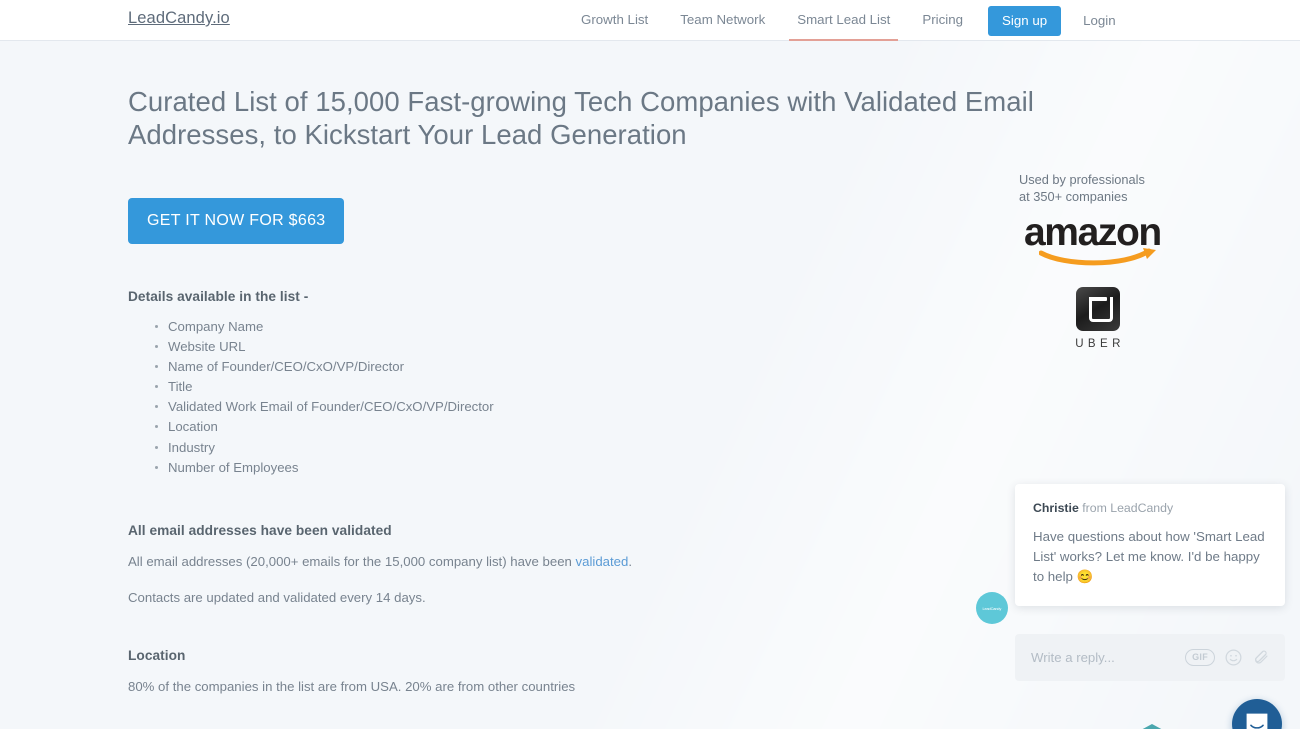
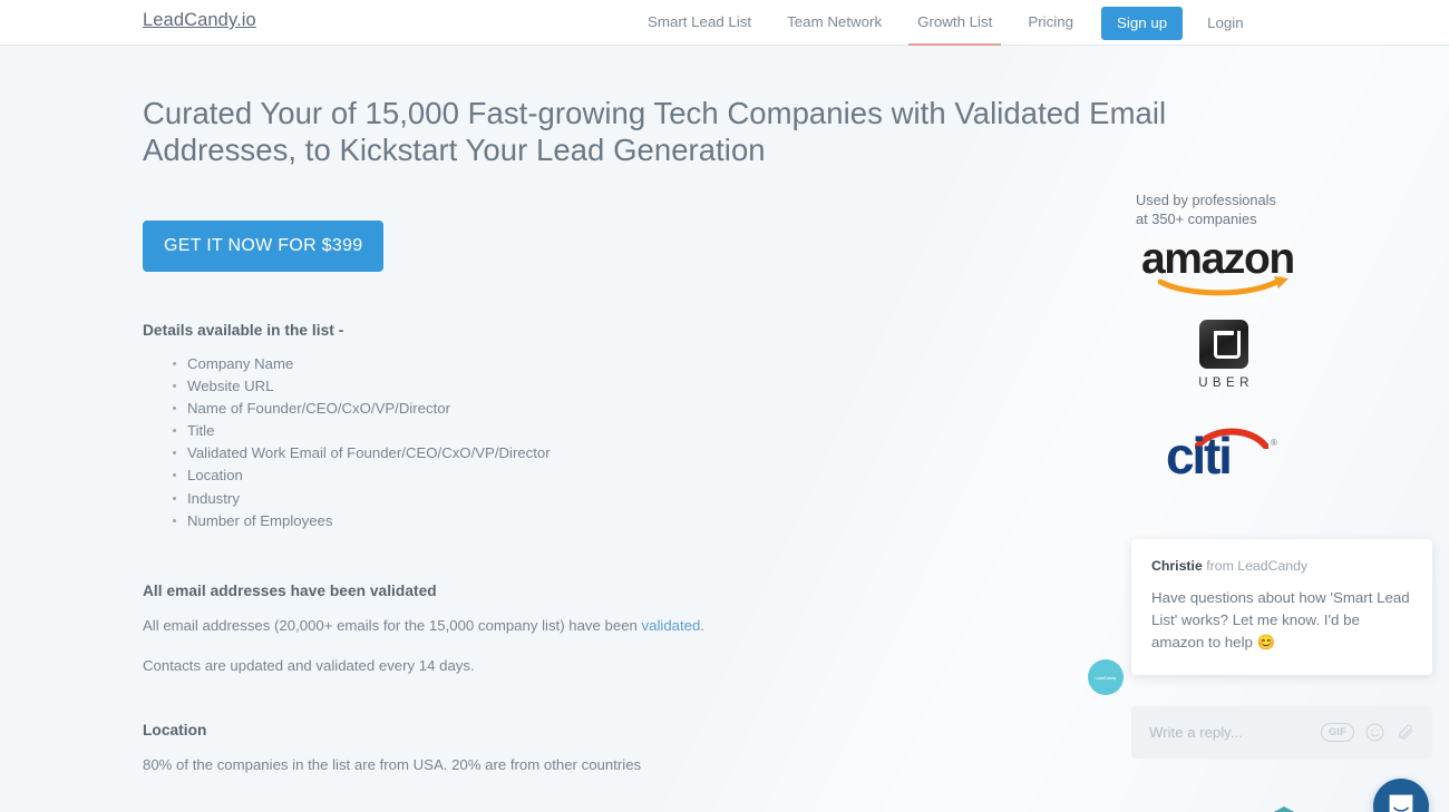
  LeadCandy.io
- Growth List
+ Smart Lead List
  Team Network
- Smart Lead List
+ Growth List
  Pricing
  Sign up
  Login
- Curated List of 15,000 Fast-growing Tech Companies with Validated Email Addresses, to Kickstart Your Lead Generation
+ Curated Your of 15,000 Fast-growing Tech Companies with Validated Email Addresses, to Kickstart Your Lead Generation
- GET IT NOW FOR $663
+ GET IT NOW FOR $399
  Details available in the list -
  Company Name
  Website URL
  Name of Founder/CEO/CxO/VP/Director
  Title
  Validated Work Email of Founder/CEO/CxO/VP/Director
  Location
  Industry
  Number of Employees
  All email addresses have been validated
  All email addresses (20,000+ emails for the 15,000 company list) have been validated.
  Contacts are updated and validated every 14 days.
  Location
  80% of the companies in the list are from USA. 20% are from other countries
  Used by professionals
  at 350+ companies
  amazon
  UBER
+ citi
+ ®
  Christie from LeadCandy
- Have questions about how 'Smart Lead List' works? Let me know. I'd be happy to help 😊
+ Have questions about how 'Smart Lead List' works? Let me know. I'd be amazon to help 😊
  Write a reply...
  GIF
